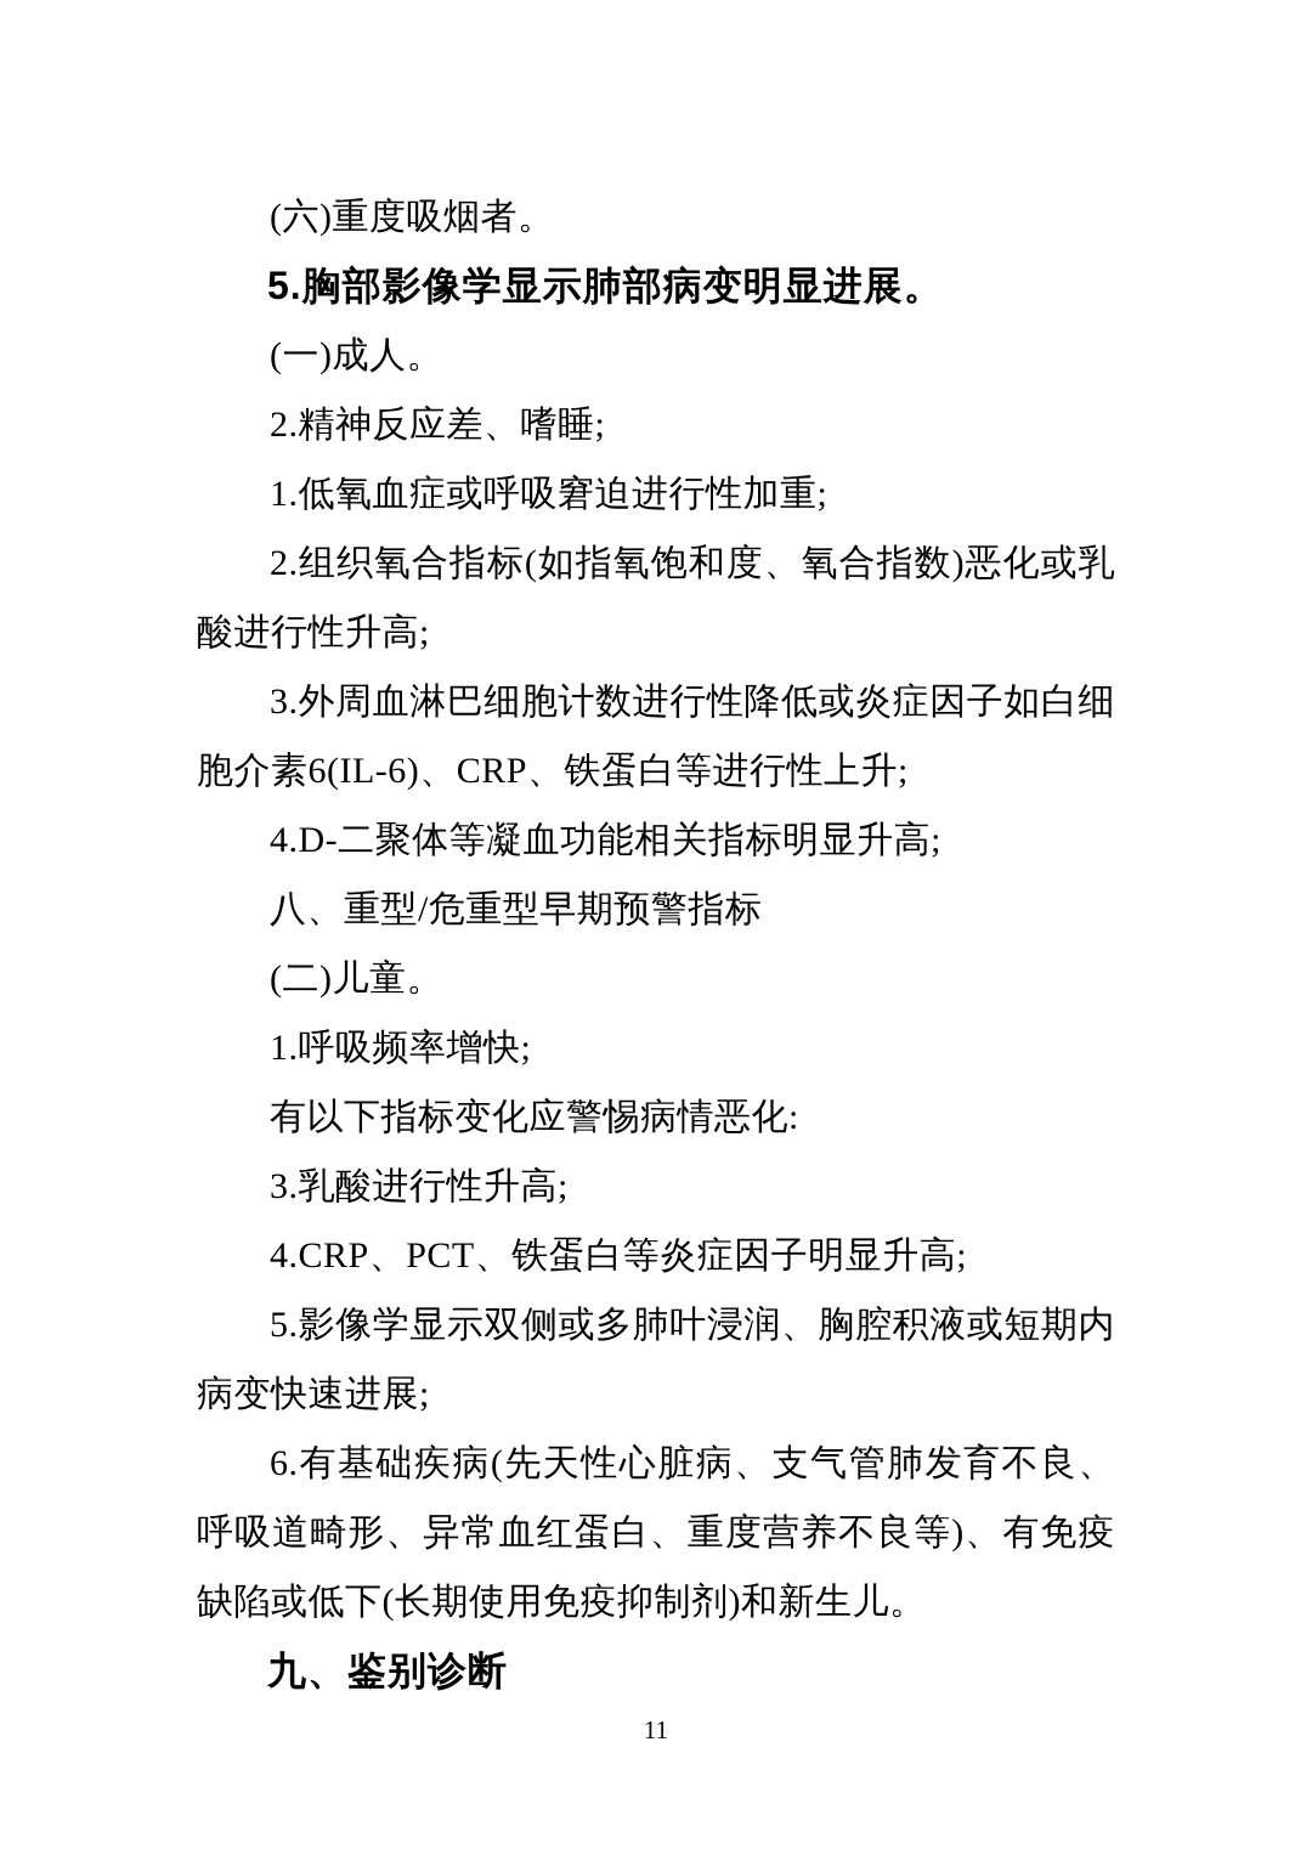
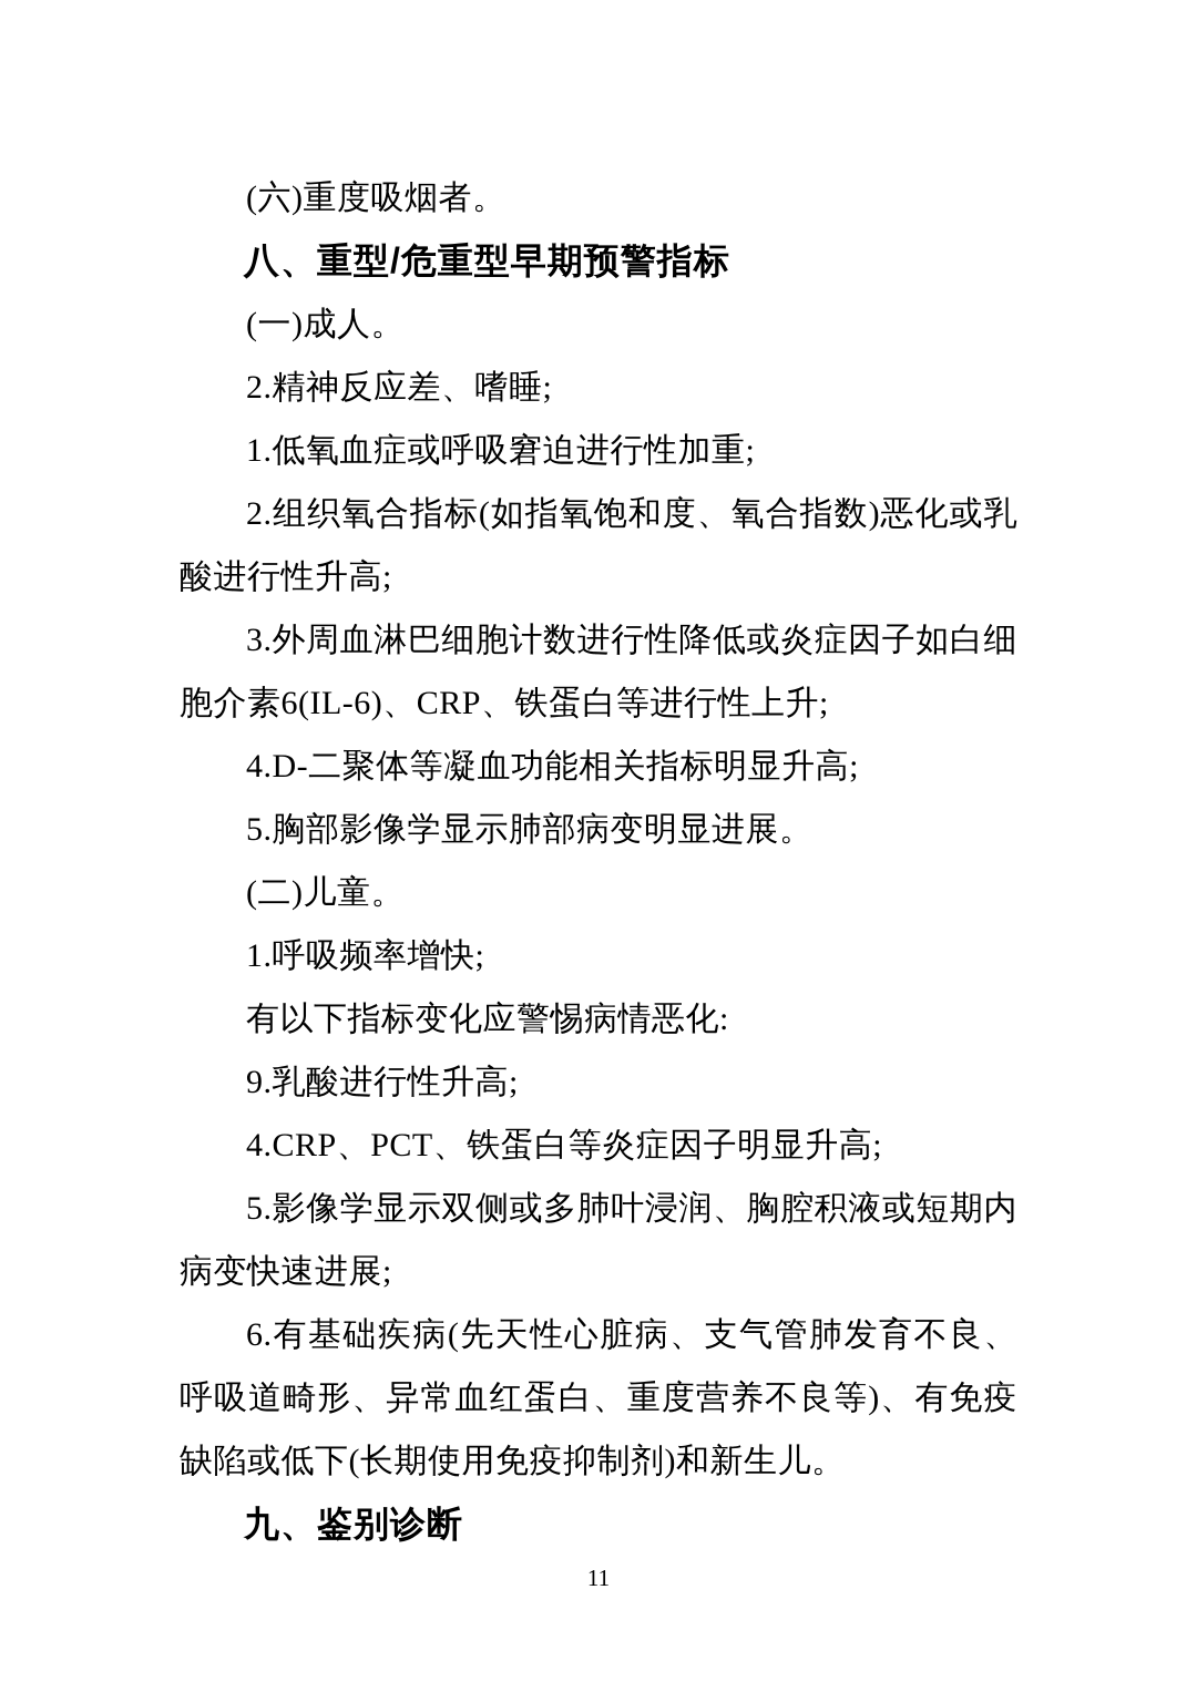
  (六)重度吸烟者。
- 5.胸部影像学显示肺部病变明显进展。
+ 八、重型/危重型早期预警指标
  (一)成人。
  2.精神反应差、嗜睡;
  1.低氧血症或呼吸窘迫进行性加重;
  2.组织氧合指标(如指氧饱和度、氧合指数)恶化或乳酸进行性升高;
  3.外周血淋巴细胞计数进行性降低或炎症因子如白细胞介素6(IL-6)、CRP、铁蛋白等进行性上升;
  4.D-二聚体等凝血功能相关指标明显升高;
- 八、重型/危重型早期预警指标
+ 5.胸部影像学显示肺部病变明显进展。
  (二)儿童。
  1.呼吸频率增快;
  有以下指标变化应警惕病情恶化:
- 3.乳酸进行性升高;
+ 9.乳酸进行性升高;
  4.CRP、PCT、铁蛋白等炎症因子明显升高;
  5.影像学显示双侧或多肺叶浸润、胸腔积液或短期内病变快速进展;
  6.有基础疾病(先天性心脏病、支气管肺发育不良、呼吸道畸形、异常血红蛋白、重度营养不良等)、有免疫缺陷或低下(长期使用免疫抑制剂)和新生儿。
  九、鉴别诊断
  11
